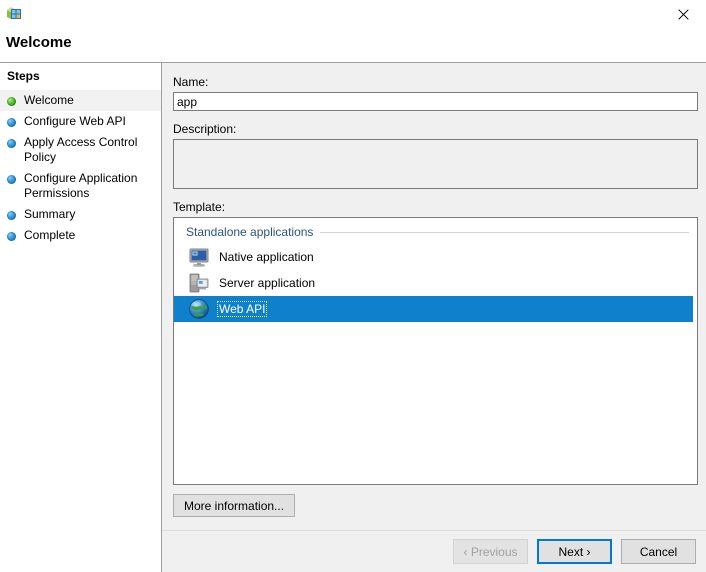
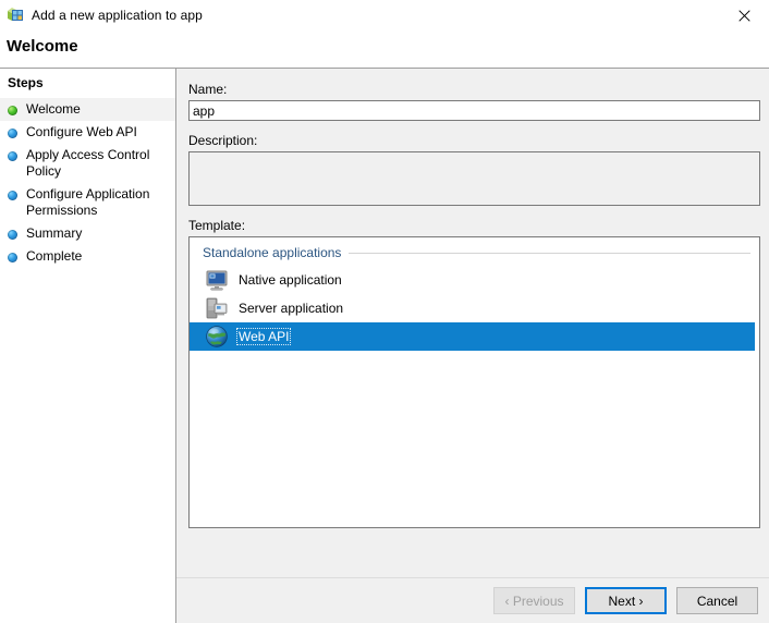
+ Add a new application to app
  Welcome
  Steps
  Welcome
  Configure Web API
  Apply Access Control Policy
  Configure Application Permissions
  Summary
  Complete
  Name:
  app
  Description:
  Template:
  Standalone applications
  Native application
  Server application
  Web API
- More information...
  ‹ Previous
  Next ›
  Cancel
